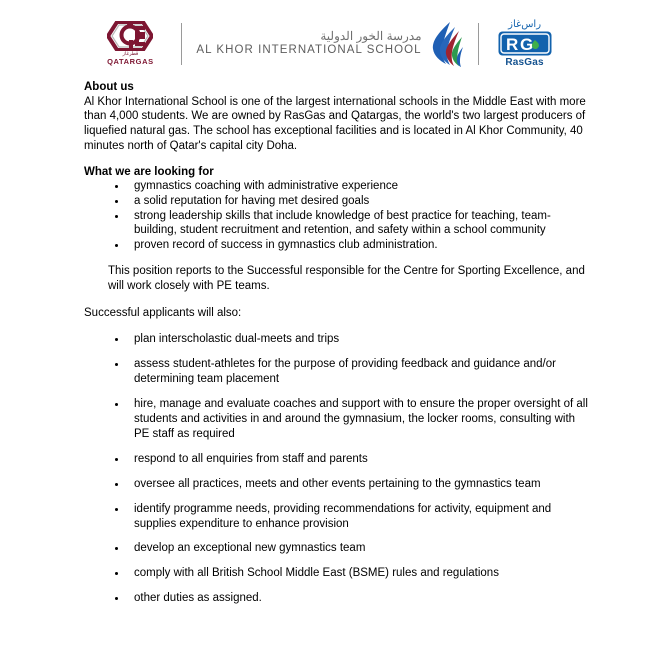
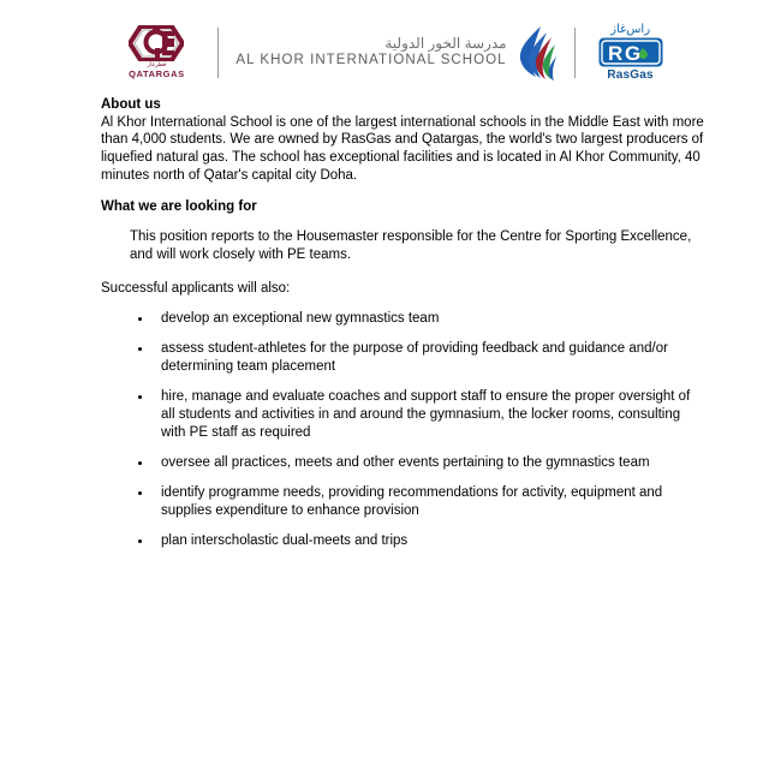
  QATARGAS
  مدرسة الخور الدولية
  AL KHOR INTERNATIONAL SCHOOL
  راس‌غاز
  R
  G
  RasGas
  About us
  Al Khor International School is one of the largest international schools in the Middle East with more than 4,000 students. We are owned by RasGas and Qatargas, the world's two largest producers of liquefied natural gas. The school has exceptional facilities and is located in Al Khor Community, 40 minutes north of Qatar's capital city Doha.
  What we are looking for
- gymnastics coaching with administrative experience
- a solid reputation for having met desired goals
- strong leadership skills that include knowledge of best practice for teaching, team-building, student recruitment and retention, and safety within a school community
- proven record of success in gymnastics club administration.
- This position reports to the Successful responsible for the Centre for Sporting Excellence, and will work closely with PE teams.
+ This position reports to the Housemaster responsible for the Centre for Sporting Excellence, and will work closely with PE teams.
  Successful applicants will also:
- plan interscholastic dual-meets and trips
+ develop an exceptional new gymnastics team
  assess student-athletes for the purpose of providing feedback and guidance and/or determining team placement
- hire, manage and evaluate coaches and support with to ensure the proper oversight of all students and activities in and around the gymnasium, the locker rooms, consulting with PE staff as required
+ hire, manage and evaluate coaches and support staff to ensure the proper oversight of all students and activities in and around the gymnasium, the locker rooms, consulting with PE staff as required
- respond to all enquiries from staff and parents
  oversee all practices, meets and other events pertaining to the gymnastics team
  identify programme needs, providing recommendations for activity, equipment and supplies expenditure to enhance provision
- develop an exceptional new gymnastics team
+ plan interscholastic dual-meets and trips
- comply with all British School Middle East (BSME) rules and regulations
- other duties as assigned.
